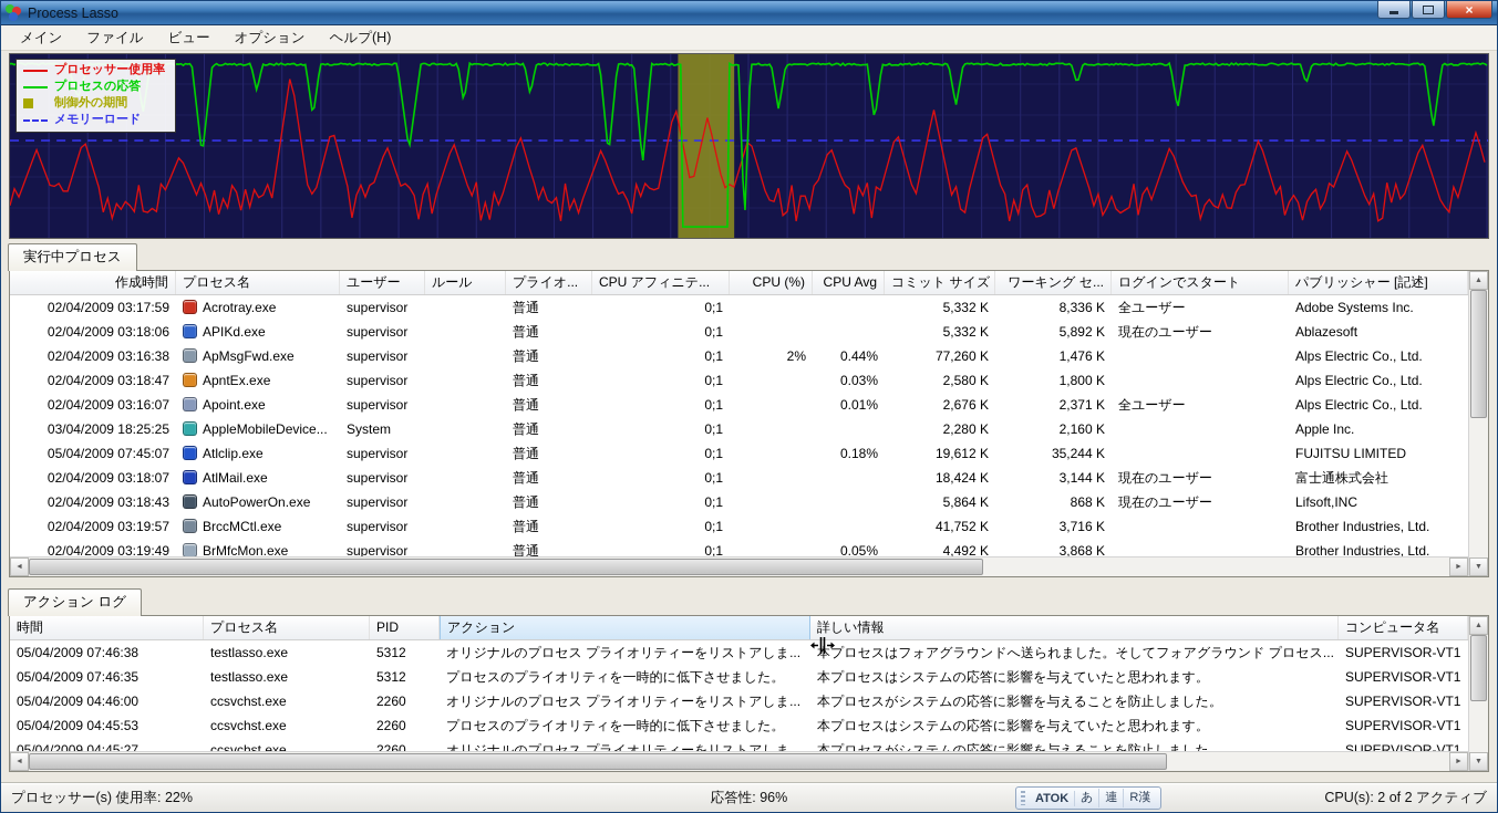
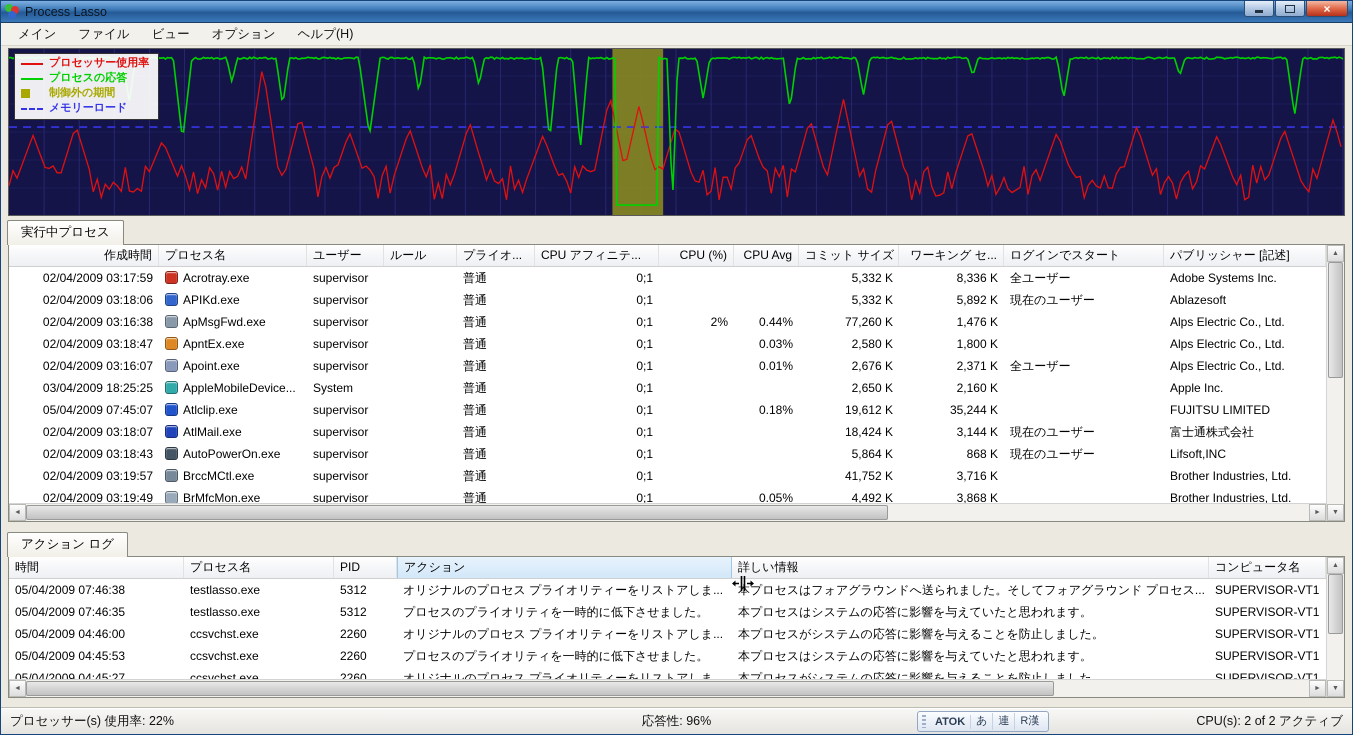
  Process Lasso
  メイン
  ファイル
  ビュー
  オプション
  ヘルプ(H)
  プロセッサー使用率
  プロセスの応答
  制御外の期間
  メモリーロード
  実行中プロセス
  作成時間
  プロセス名
  ユーザー
  ルール
  プライオ...
  CPU アフィニテ...
  CPU (%)
  CPU Avg
  コミット サイズ
  ワーキング セ...
  ログインでスタート
  パブリッシャー [記述]
  02/04/2009 03:17:59
  Acrotray.exe
  supervisor
  普通
  0;1
  5,332 K
  8,336 K
  全ユーザー
  Adobe Systems Inc.
  02/04/2009 03:18:06
  APIKd.exe
  supervisor
  普通
  0;1
  5,332 K
  5,892 K
  現在のユーザー
  Ablazesoft
  02/04/2009 03:16:38
  ApMsgFwd.exe
  supervisor
  普通
  0;1
  2%
  0.44%
  77,260 K
  1,476 K
  Alps Electric Co., Ltd.
  02/04/2009 03:18:47
  ApntEx.exe
  supervisor
  普通
  0;1
  0.03%
  2,580 K
  1,800 K
  Alps Electric Co., Ltd.
  02/04/2009 03:16:07
  Apoint.exe
  supervisor
  普通
  0;1
  0.01%
  2,676 K
  2,371 K
  全ユーザー
  Alps Electric Co., Ltd.
  03/04/2009 18:25:25
  AppleMobileDevice...
  System
  普通
  0;1
- 2,280 K
+ 2,650 K
  2,160 K
  Apple Inc.
  05/04/2009 07:45:07
  Atlclip.exe
  supervisor
  普通
  0;1
  0.18%
  19,612 K
  35,244 K
  FUJITSU LIMITED
  02/04/2009 03:18:07
  AtlMail.exe
  supervisor
  普通
  0;1
  18,424 K
  3,144 K
  現在のユーザー
  富士通株式会社
  02/04/2009 03:18:43
  AutoPowerOn.exe
  supervisor
  普通
  0;1
  5,864 K
  868 K
  現在のユーザー
  Lifsoft,INC
  02/04/2009 03:19:57
  BrccMCtl.exe
  supervisor
  普通
  0;1
  41,752 K
  3,716 K
  Brother Industries, Ltd.
  02/04/2009 03:19:49
  BrMfcMon.exe
  supervisor
  普通
  0;1
  0.05%
  4,492 K
  3,868 K
  Brother Industries, Ltd.
  アクション ログ
  時間
  プロセス名
  PID
  アクション
  詳しい情報
  コンピュータ名
  05/04/2009 07:46:38
  testlasso.exe
  5312
  オリジナルのプロセス プライオリティーをリストアしま...
  プロセスはフォアグラウンドへ送られました。そしてフォアグラウンド プロセス...
  SUPERVISOR-VT1
  05/04/2009 07:46:35
  testlasso.exe
  5312
  プロセスのプライオリティを一時的に低下させました。
  本プロセスはシステムの応答に影響を与えていたと思われます。
  SUPERVISOR-VT1
  05/04/2009 04:46:00
  ccsvchst.exe
  2260
  オリジナルのプロセス プライオリティーをリストアしま...
  本プロセスがシステムの応答に影響を与えることを防止しました。
  SUPERVISOR-VT1
  05/04/2009 04:45:53
  ccsvchst.exe
  2260
  プロセスのプライオリティを一時的に低下させました。
  本プロセスはシステムの応答に影響を与えていたと思われます。
  SUPERVISOR-VT1
  05/04/2009 04:45:27
  ccsvchst.exe
  2260
  オリジナルのプロセス プライオリティーをリストアしま...
  本プロセスがシステムの応答に影響を与えることを防止しました。
  SUPERVISOR-VT1
  プロセッサー(s) 使用率: 22%
  応答性: 96%
  ATOK
  あ
  連
  R漢
  CPU(s): 2 of 2 アクティブ
